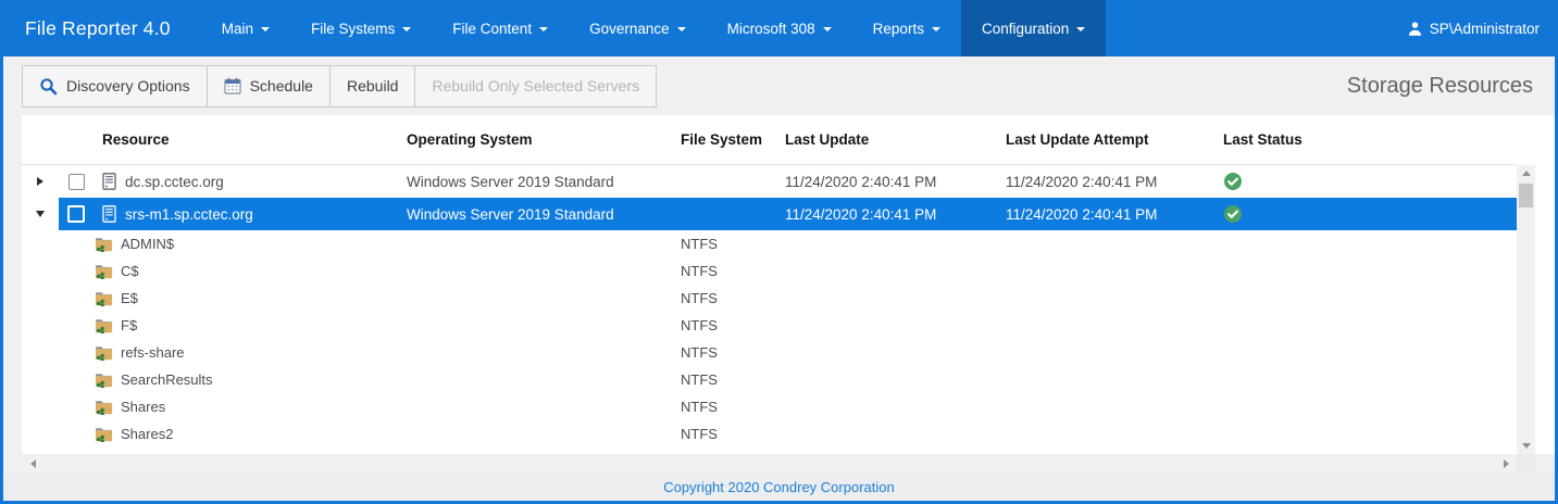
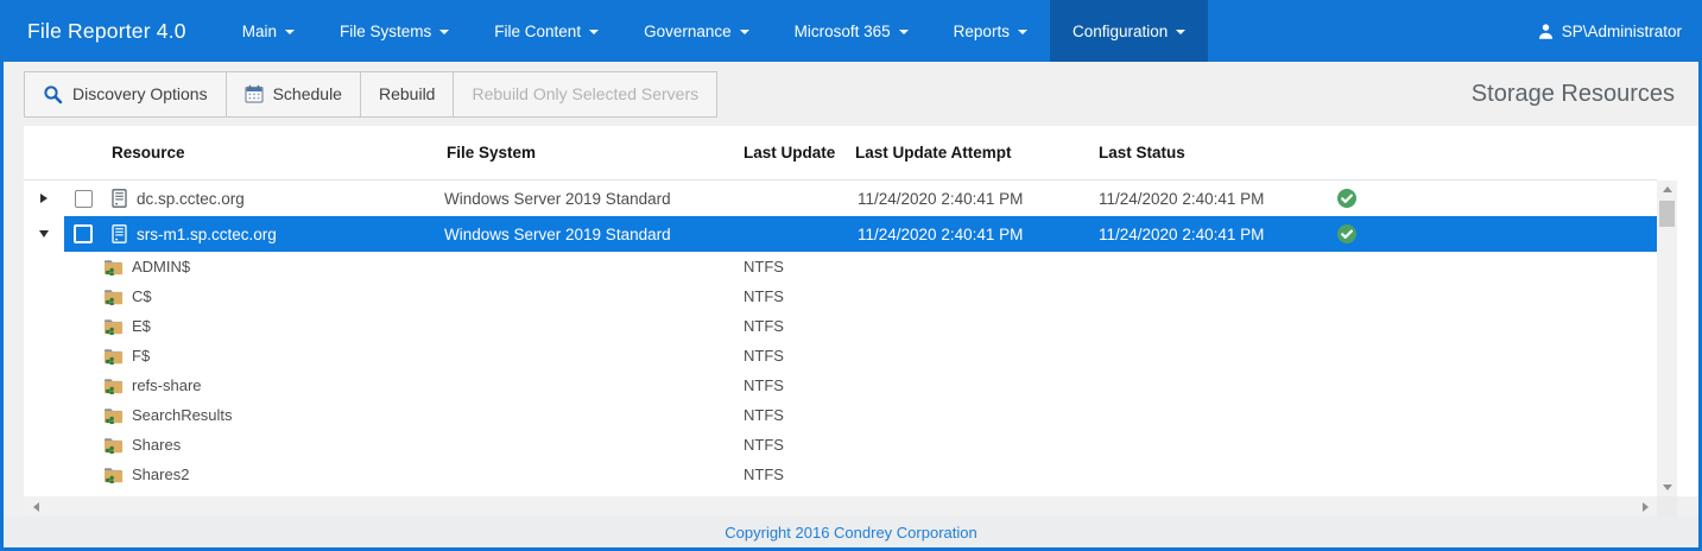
  File Reporter 4.0
  Main
  File Systems
  File Content
  Governance
- Microsoft 308
+ Microsoft 365
  Reports
  Configuration
  SP\Administrator
  Discovery Options
  Schedule
  Rebuild
  Rebuild Only Selected Servers
  Storage Resources
  Resource
- Operating System
  File System
  Last Update
  Last Update Attempt
  Last Status
  dc.sp.cctec.org
  Windows Server 2019 Standard
  11/24/2020 2:40:41 PM
  11/24/2020 2:40:41 PM
  srs-m1.sp.cctec.org
  Windows Server 2019 Standard
  11/24/2020 2:40:41 PM
  11/24/2020 2:40:41 PM
  ADMIN$
  NTFS
  C$
  NTFS
  E$
  NTFS
  F$
  NTFS
  refs-share
  NTFS
  SearchResults
  NTFS
  Shares
  NTFS
  Shares2
  NTFS
- Copyright 2020 Condrey Corporation
+ Copyright 2016 Condrey Corporation
